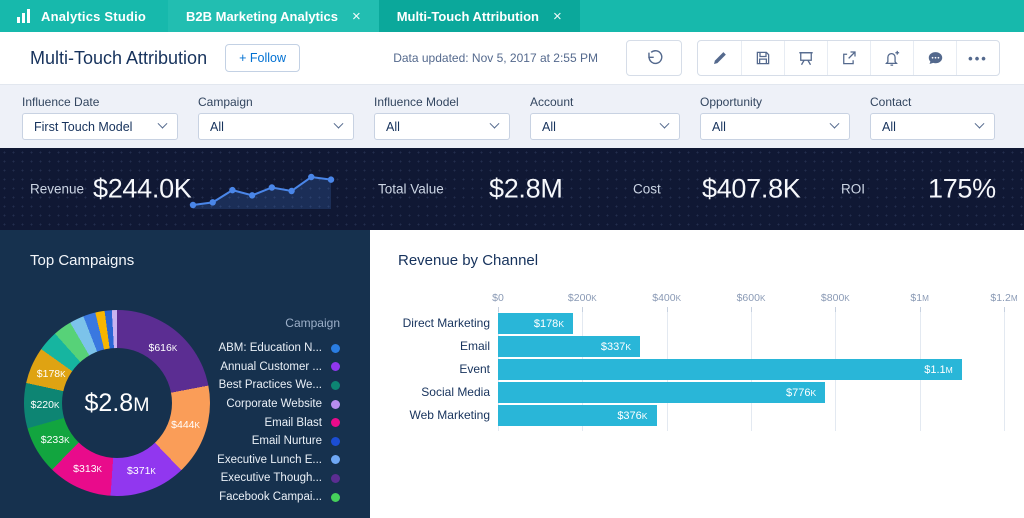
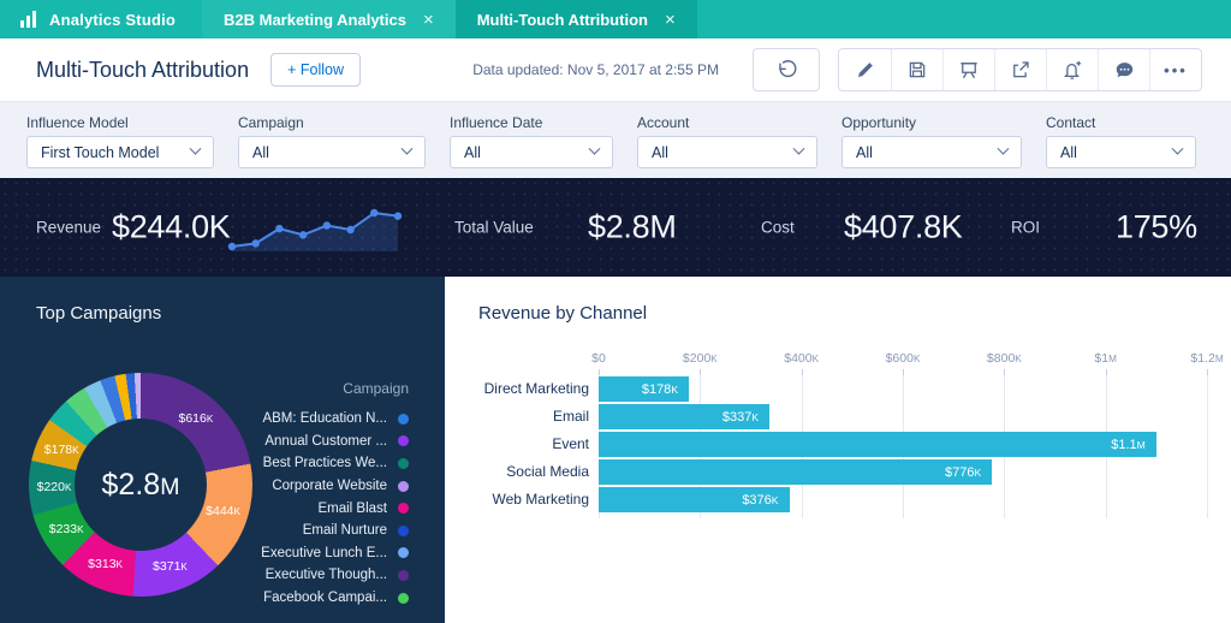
  Analytics Studio
  B2B Marketing Analytics
  ×
  Multi-Touch Attribution
  ×
  Multi-Touch Attribution
  + Follow
  Data updated: Nov 5, 2017 at 2:55 PM
  •••
- Influence Date
+ Influence Model
  First Touch Model
  Campaign
  All
- Influence Model
+ Influence Date
  All
  Account
  All
  Opportunity
  All
  Contact
  All
  Revenue
  $244.0K
  Total Value
  $2.8M
  Cost
  $407.8K
  ROI
  175%
  Top Campaigns
  $2.8M
  $616K
  $444K
  $371K
  $313K
  $233K
  $220K
  $178K
  Campaign
  ABM: Education N...
  Annual Customer ...
  Best Practices We...
  Corporate Website
  Email Blast
  Email Nurture
  Executive Lunch E...
  Executive Though...
  Facebook Campai...
  Revenue by Channel
  $0
  $200K
  $400K
  $600K
  $800K
  $1M
  $1.2M
  Direct Marketing
  Email
  Event
  Social Media
  Web Marketing
  $178K
  $337K
  $1.1M
  $776K
  $376K
